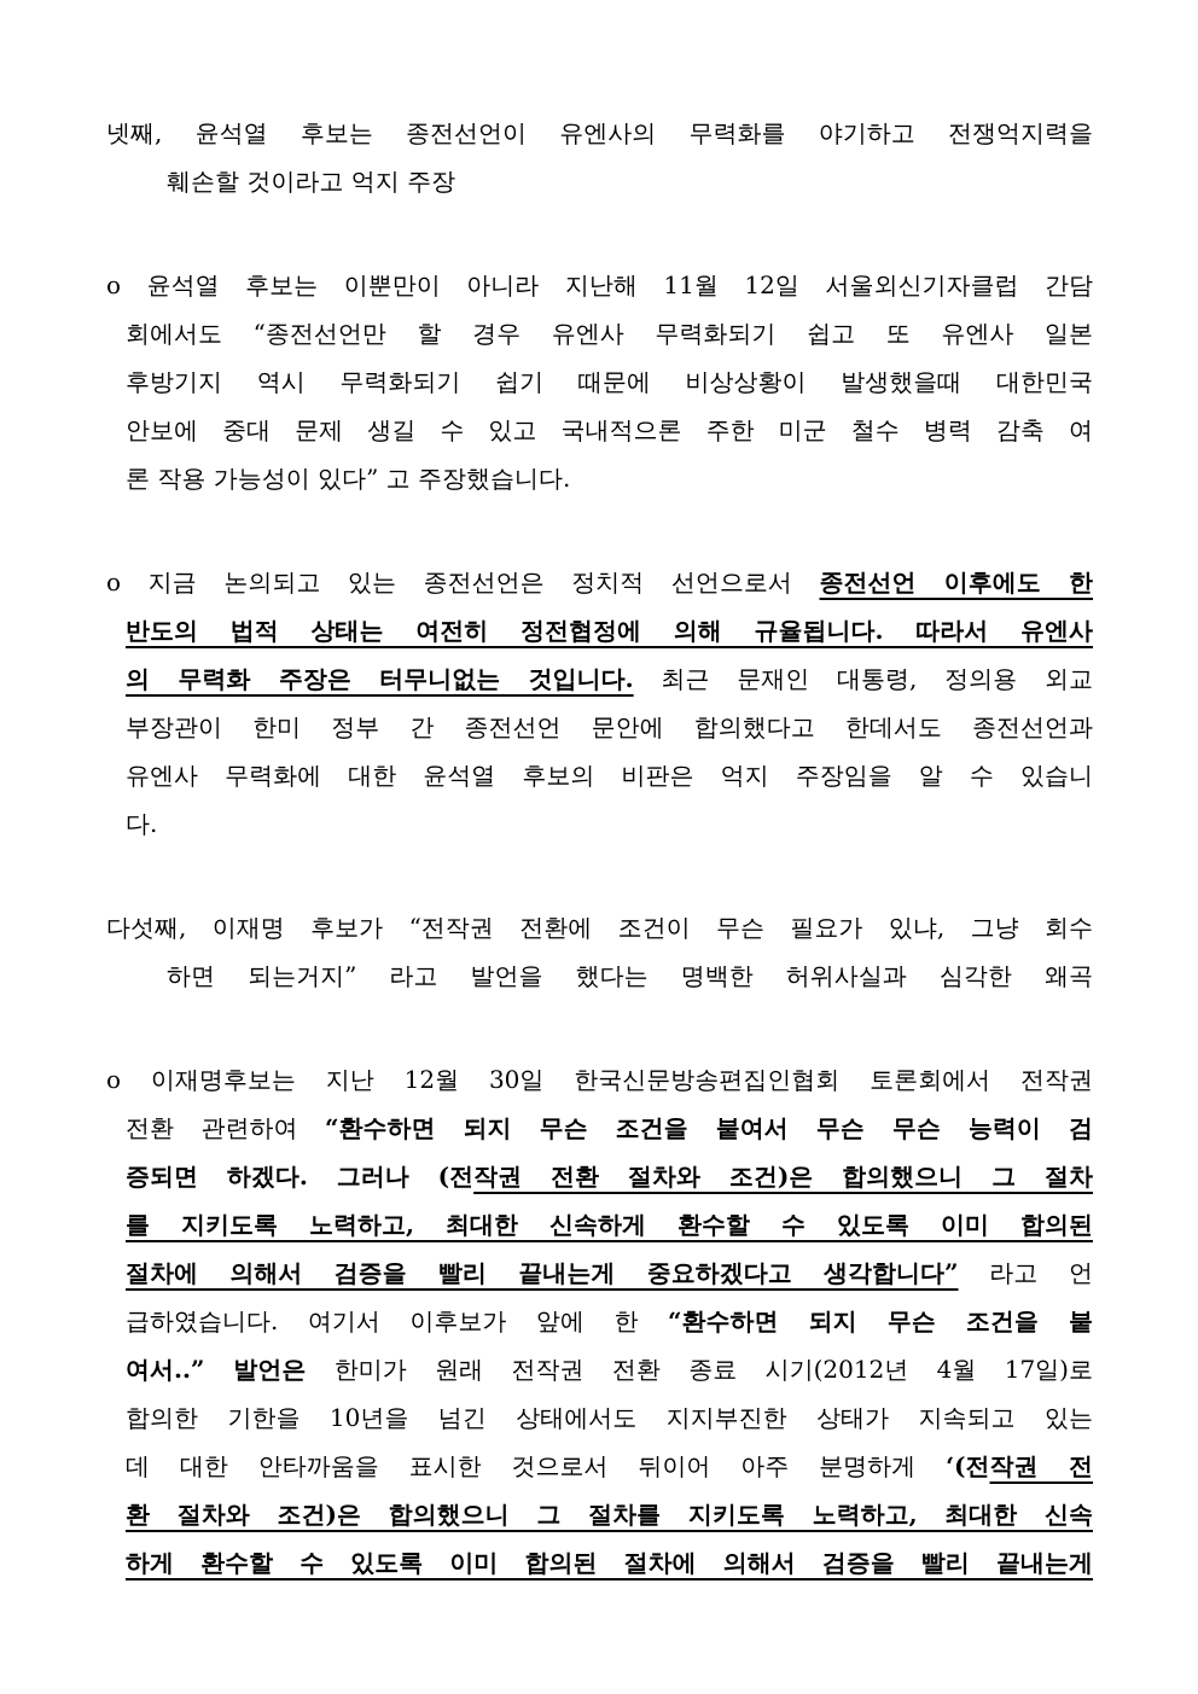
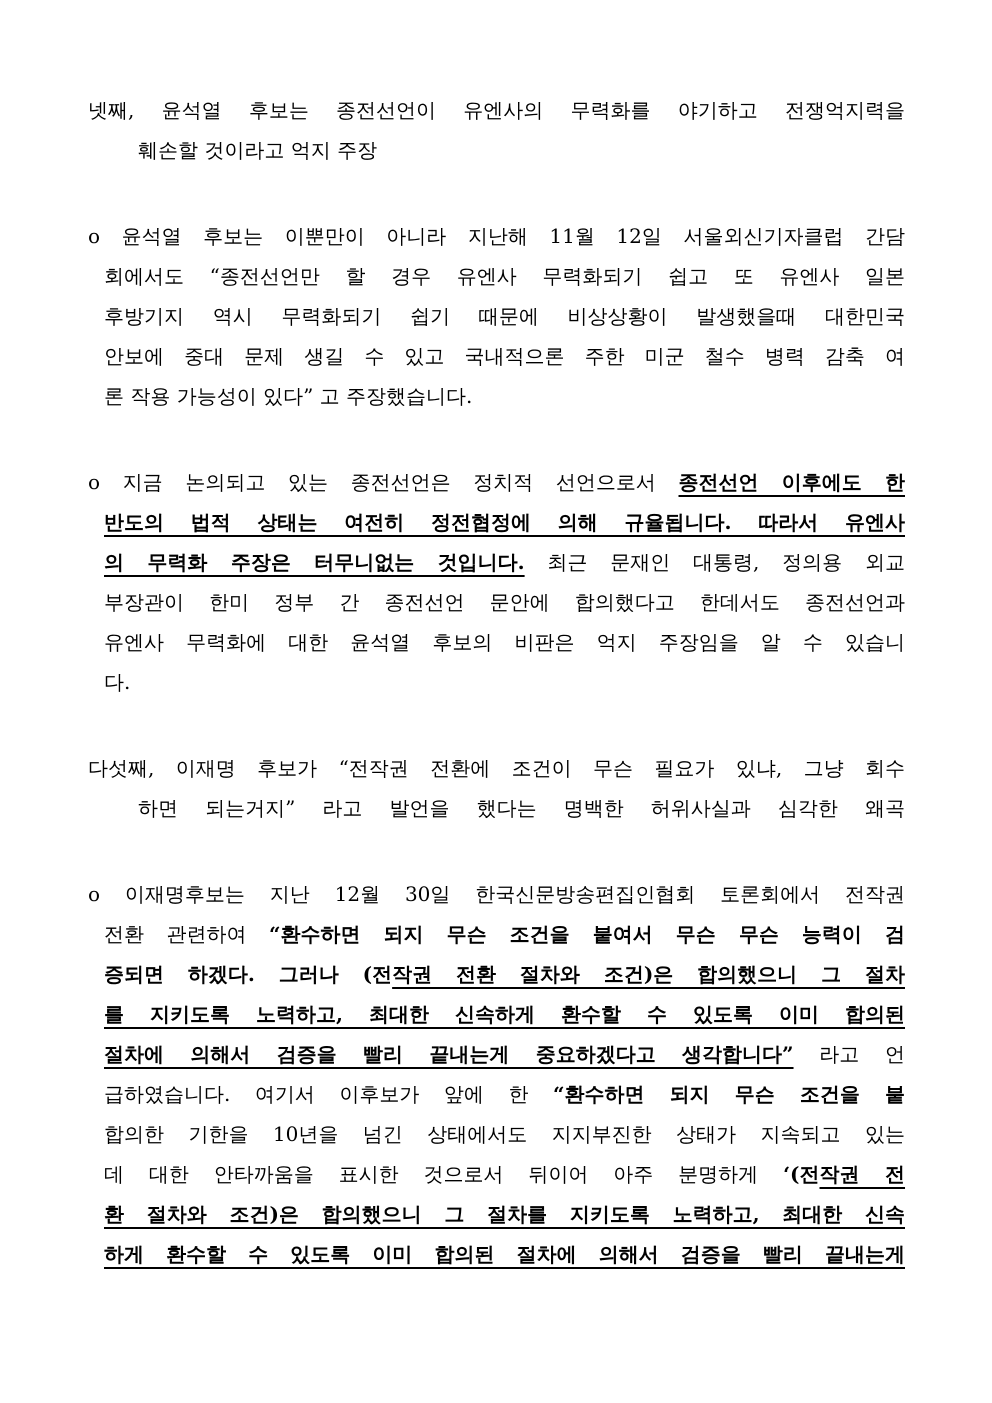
  넷째, 윤석열 후보는 종전선언이 유엔사의 무력화를 야기하고 전쟁억지력을
  훼손할 것이라고 억지 주장
  o 윤석열 후보는 이뿐만이 아니라 지난해 11월 12일 서울외신기자클럽 간담
  회에서도 “종전선언만 할 경우 유엔사 무력화되기 쉽고 또 유엔사 일본
  후방기지 역시 무력화되기 쉽기 때문에 비상상황이 발생했을때 대한민국
  안보에 중대 문제 생길 수 있고 국내적으론 주한 미군 철수 병력 감축 여
  론 작용 가능성이 있다” 고 주장했습니다.
  o 지금 논의되고 있는 종전선언은 정치적 선언으로서 종전선언 이후에도 한
  반도의 법적 상태는 여전히 정전협정에 의해 규율됩니다. 따라서 유엔사
  의 무력화 주장은 터무니없는 것입니다. 최근 문재인 대통령, 정의용 외교
  부장관이 한미 정부 간 종전선언 문안에 합의했다고 한데서도 종전선언과
  유엔사 무력화에 대한 윤석열 후보의 비판은 억지 주장임을 알 수 있습니
  다.
  다섯째, 이재명 후보가 “전작권 전환에 조건이 무슨 필요가 있냐, 그냥 회수
  하면 되는거지” 라고 발언을 했다는 명백한 허위사실과 심각한 왜곡
  o 이재명후보는 지난 12월 30일 한국신문방송편집인협회 토론회에서 전작권
  전환 관련하여 “환수하면 되지 무슨 조건을 붙여서 무슨 무슨 능력이 검
  증되면 하겠다. 그러나 (전작권 전환 절차와 조건)은 합의했으니 그 절차
  를 지키도록 노력하고, 최대한 신속하게 환수할 수 있도록 이미 합의된
  절차에 의해서 검증을 빨리 끝내는게 중요하겠다고 생각합니다” 라고 언
  급하였습니다. 여기서 이후보가 앞에 한 “환수하면 되지 무슨 조건을 붙
- 여서..” 발언은 한미가 원래 전작권 전환 종료 시기(2012년 4월 17일)로
  합의한 기한을 10년을 넘긴 상태에서도 지지부진한 상태가 지속되고 있는
  데 대한 안타까움을 표시한 것으로서 뒤이어 아주 분명하게 ‘(전작권 전
  환 절차와 조건)은 합의했으니 그 절차를 지키도록 노력하고, 최대한 신속
  하게 환수할 수 있도록 이미 합의된 절차에 의해서 검증을 빨리 끝내는게
